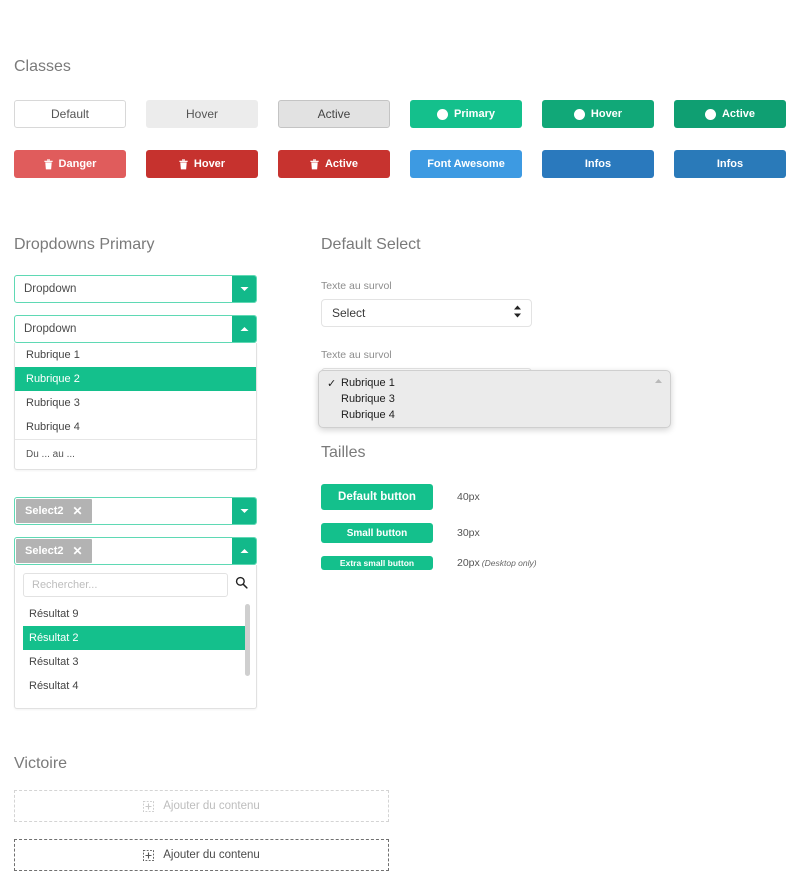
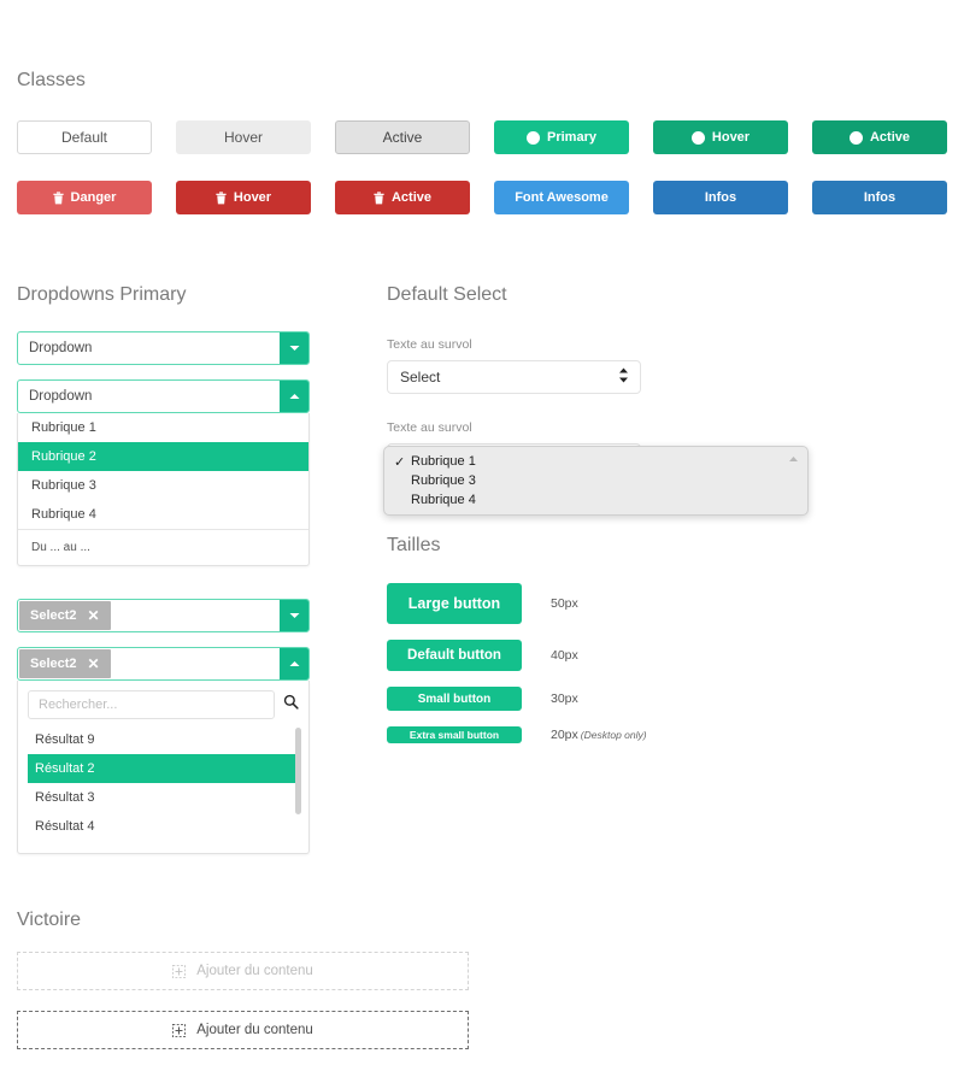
  Classes
  Default
  Hover
  Active
  Primary
  Hover
  Active
  Danger
  Hover
  Active
  Font Awesome
  Infos
  Infos
  Dropdowns Primary
  Dropdown
  Dropdown
  Rubrique 1
  Rubrique 2
  Rubrique 3
  Rubrique 4
  Du ... au ...
  Select2
  ✕
  Select2
  ✕
  Rechercher...
  Résultat 9
  Résultat 2
  Résultat 3
  Résultat 4
  Default Select
  Texte au survol
  Select
  Texte au survol
  ✓
  Rubrique 1
  Rubrique 3
  Rubrique 4
  Tailles
+ Large button
+ 50px
  Default button
  40px
  Small button
  30px
  Extra small button
  20px (Desktop only)
  Victoire
  Ajouter du contenu
  Ajouter du contenu
